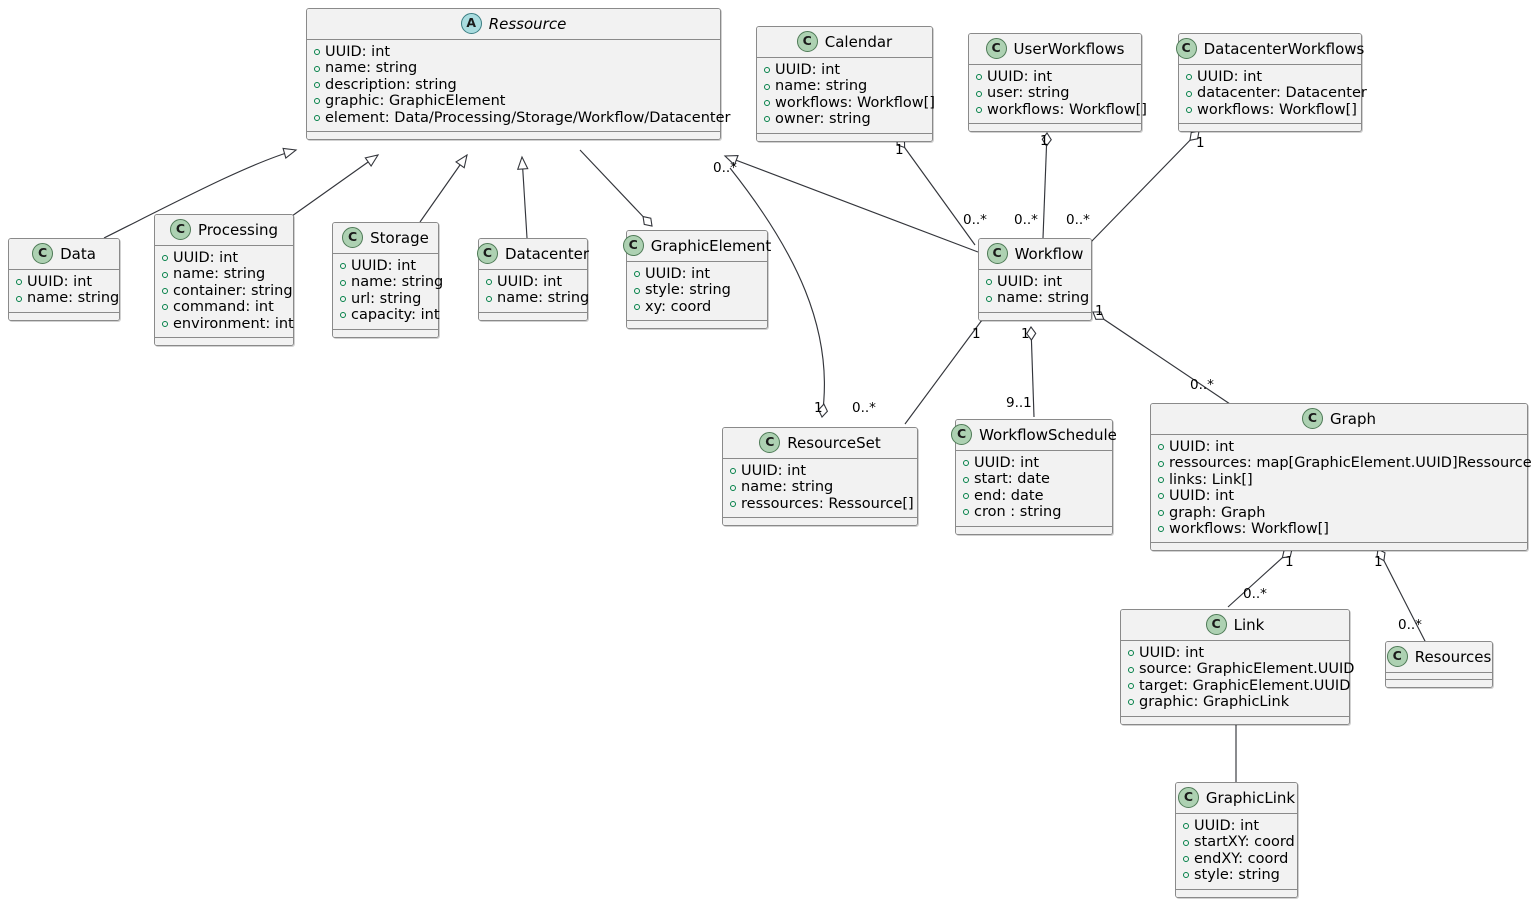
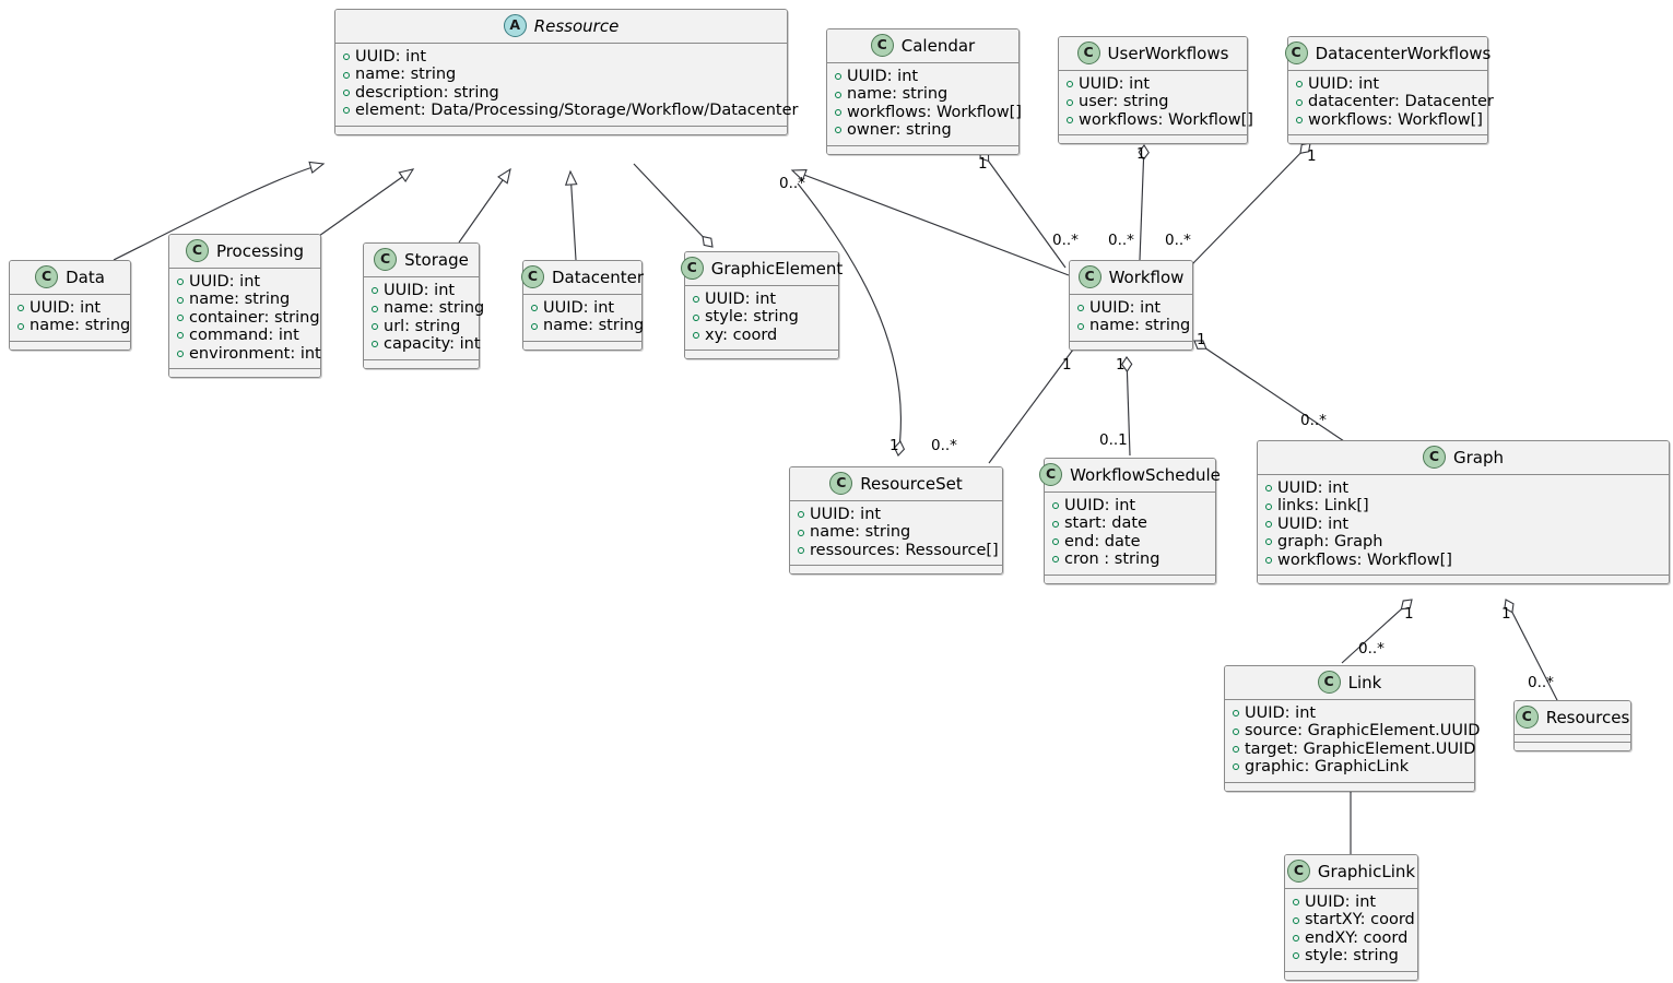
  A
  Ressource
  UUID: int
  name: string
  description: string
- graphic: GraphicElement
  element: Data/Processing/Storage/Workflow/Datacenter
  C
  Calendar
  UUID: int
  name: string
  workflows: Workflow[]
  owner: string
  C
  UserWorkflows
  UUID: int
  user: string
  workflows: Workflow[]
  C
  DatacenterWorkflows
  UUID: int
  datacenter: Datacenter
  workflows: Workflow[]
  C
  Data
  UUID: int
  name: string
  C
  Processing
  UUID: int
  name: string
  container: string
  command: int
  environment: int
  C
  Storage
  UUID: int
  name: string
  url: string
  capacity: int
  C
  Datacenter
  UUID: int
  name: string
  C
  GraphicElement
  UUID: int
  style: string
  xy: coord
  C
  Workflow
  UUID: int
  name: string
  C
  ResourceSet
  UUID: int
  name: string
  ressources: Ressource[]
  C
  WorkflowSchedule
  UUID: int
  start: date
  end: date
  cron : string
  C
  Graph
  UUID: int
- ressources: map[GraphicElement.UUID]Ressource
  links: Link[]
  UUID: int
  graph: Graph
  workflows: Workflow[]
  C
  Link
  UUID: int
  source: GraphicElement.UUID
  target: GraphicElement.UUID
  graphic: GraphicLink
  C
  Resources
  C
  GraphicLink
  UUID: int
  startXY: coord
  endXY: coord
  style: string
  0..*
  1
  1
  1
  0..*
  0..*
  0..*
  1
  1
  1
  1
  0..*
- 9..1
+ 0..1
  0..*
  1
  0..*
  1
  0..*
